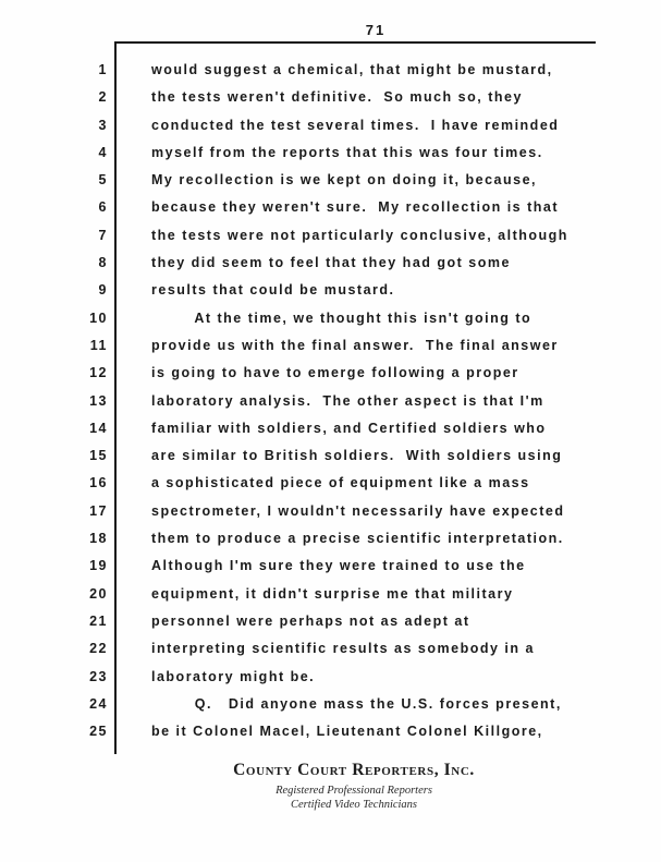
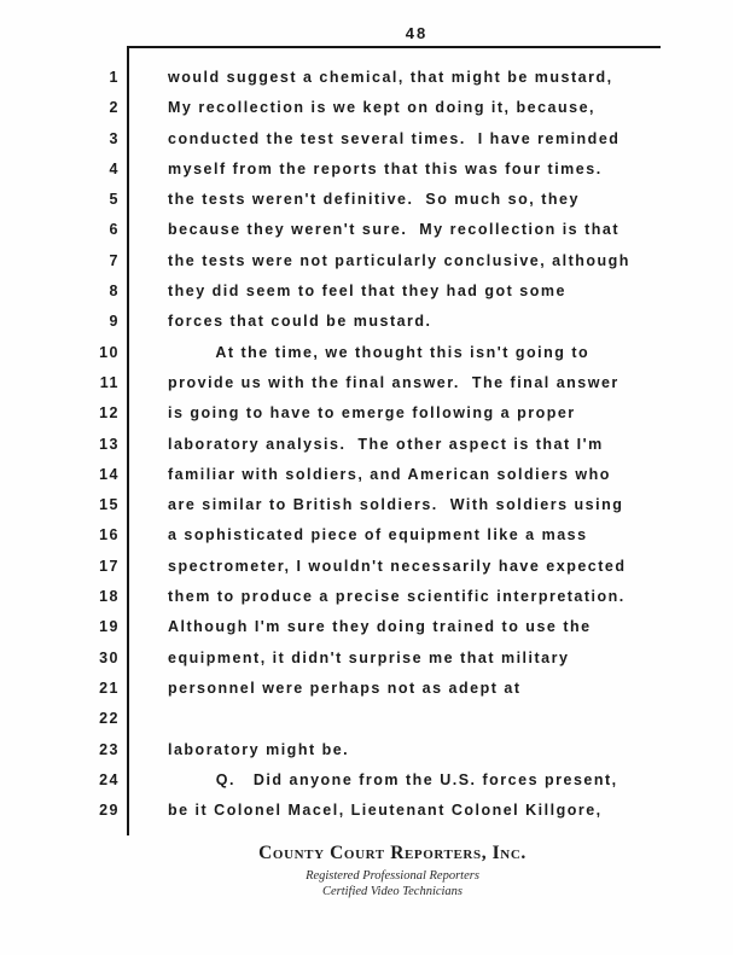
- 71
+ 48
  1
  would suggest a chemical, that might be mustard,
  2
- the tests weren't definitive. So much so, they
+ My recollection is we kept on doing it, because,
  3
  conducted the test several times. I have reminded
  4
  myself from the reports that this was four times.
  5
- My recollection is we kept on doing it, because,
+ the tests weren't definitive. So much so, they
  6
  because they weren't sure. My recollection is that
  7
  the tests were not particularly conclusive, although
  8
  they did seem to feel that they had got some
  9
- results that could be mustard.
+ forces that could be mustard.
  10
  At the time, we thought this isn't going to
  11
  provide us with the final answer. The final answer
  12
  is going to have to emerge following a proper
  13
  laboratory analysis. The other aspect is that I'm
  14
- familiar with soldiers, and Certified soldiers who
+ familiar with soldiers, and American soldiers who
  15
  are similar to British soldiers. With soldiers using
  16
  a sophisticated piece of equipment like a mass
  17
  spectrometer, I wouldn't necessarily have expected
  18
  them to produce a precise scientific interpretation.
  19
- Although I'm sure they were trained to use the
+ Although I'm sure they doing trained to use the
- 20
+ 30
  equipment, it didn't surprise me that military
  21
  personnel were perhaps not as adept at
  22
- interpreting scientific results as somebody in a
  23
  laboratory might be.
  24
- Q. Did anyone mass the U.S. forces present,
+ Q. Did anyone from the U.S. forces present,
- 25
+ 29
  be it Colonel Macel, Lieutenant Colonel Killgore,
  County Court Reporters, Inc.
  Registered Professional Reporters
  Certified Video Technicians
